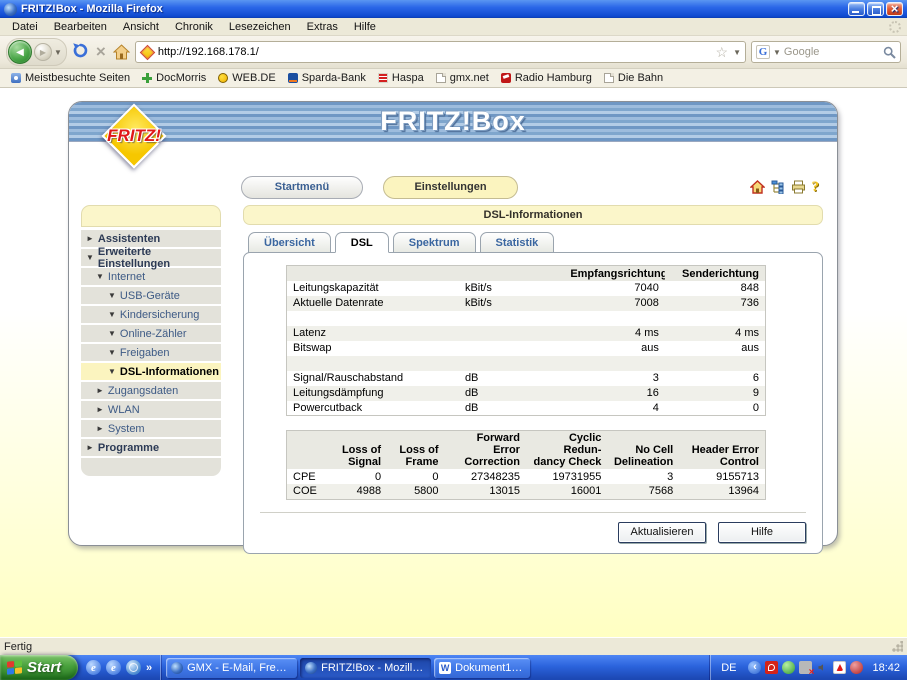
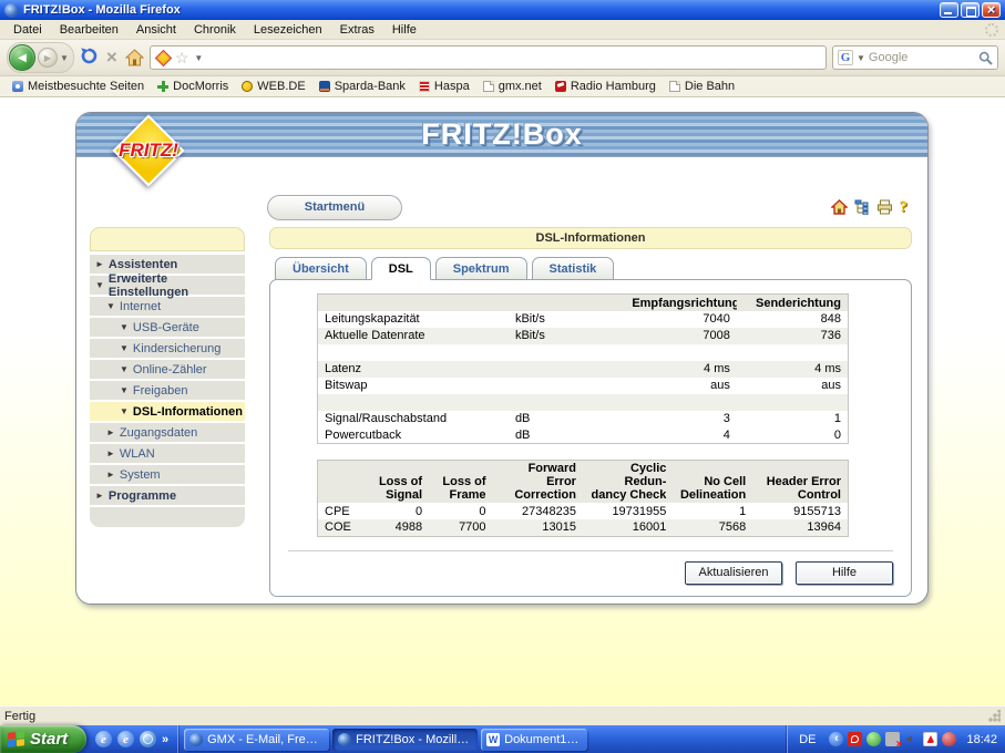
  FRITZ!Box - Mozilla Firefox
  Datei
  Bearbeiten
  Ansicht
  Chronik
  Lesezeichen
  Extras
  Hilfe
  ▼
  ×
- http://192.168.178.1/
  ☆
  ▼
  G
  ▼
  Google
  Meistbesuchte Seiten
  DocMorris
  WEB.DE
  Sparda-Bank
  Haspa
  gmx.net
  Radio Hamburg
  Die Bahn
  FRITZ!Box
  FRITZ!
  Startmenü
- Einstellungen
  ?
  ►
  Assistenten
  ▼
  Erweiterte Einstellungen
  ▼
  Internet
  ▼
  USB-Geräte
  ▼
  Kindersicherung
  ▼
  Online-Zähler
  ▼
  Freigaben
  ▼
  DSL-Informationen
  ►
  Zugangsdaten
  ►
  WLAN
  ►
  System
  ►
  Programme
  DSL-Informationen
  Übersicht
  DSL
  Spektrum
  Statistik
  		Empfangsrichtung	Senderichtung
  Leitungskapazität	kBit/s	7040	848
  Aktuelle Datenrate	kBit/s	7008	736
  Latenz		4 ms	4 ms
  Bitswap		aus	aus
- Signal/Rauschabstand	dB	3	6
+ Signal/Rauschabstand	dB	3	1
- Leitungsdämpfung	dB	16	9
  Powercutback	dB	4	0
  	Loss of Signal	Loss of Frame	Forward Error Correction	Cyclic Redun- dancy Check	No Cell Delineation	Header Error Control
- CPE	0	0	27348235	19731955	3	9155713
+ CPE	0	0	27348235	19731955	1	9155713
- COE	4988	5800	13015	16001	7568	13964
+ COE	4988	7700	13015	16001	7568	13964
  Aktualisieren
  Hilfe
  Fertig
  Start
  e
  e
  »
  GMX - E-Mail, FreeM
  FRITZ!Box - Mozilla F
  DE
  18:42
